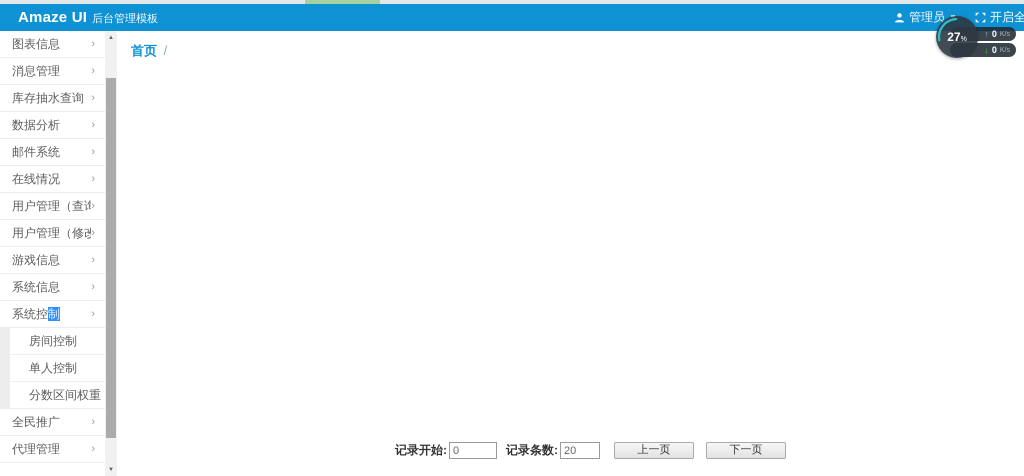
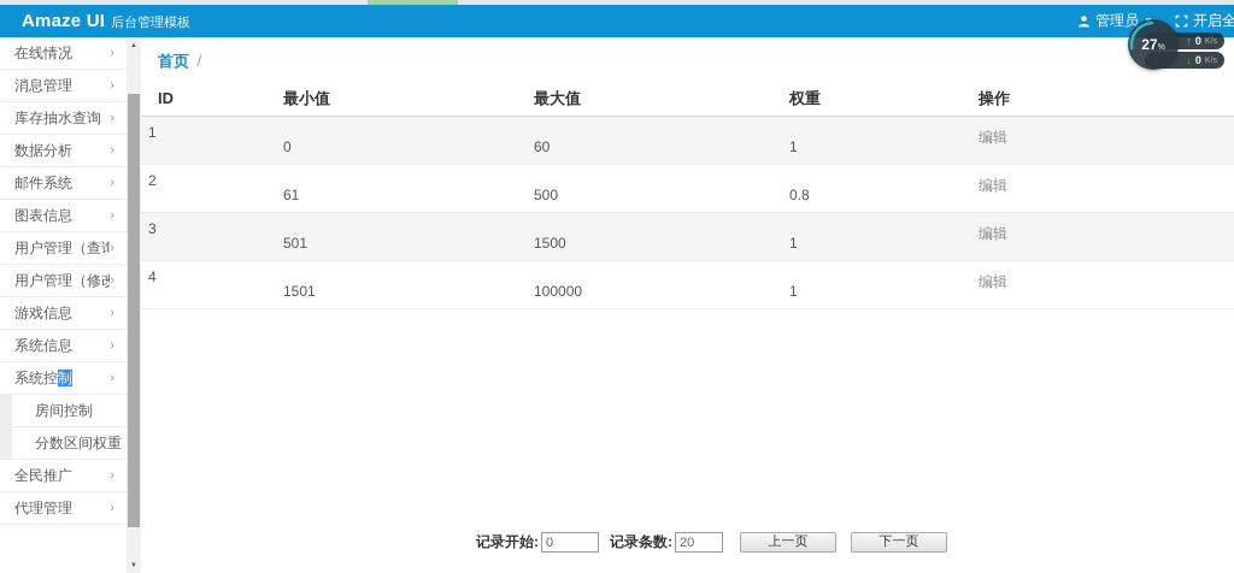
  Amaze UI
  后台管理模板
  管理员
  开启全
  ↑
  0
  ↓
  0
- 图表信息
+ 在线情况
  ›
  消息管理
  ›
  库存抽水查询
  ›
  数据分析
  ›
  邮件系统
  ›
- 在线情况
+ 图表信息
  ›
  用户管理（查询
  ›
  用户管理（修改
  ›
  游戏信息
  ›
  系统信息
  ›
  系统控制
  ›
  房间控制
- 单人控制
  分数区间权重
  全民推广
  ›
  代理管理
  ›
  首页 /
+ ID	最小值	最大值	权重	操作
+ 1	0	60	1	编辑
+ 2	61	500	0.8	编辑
+ 3	501	1500	1	编辑
+ 4	1501	100000	1	编辑
  记录开始:
  0
  记录条数:
  20
  上一页
  下一页
